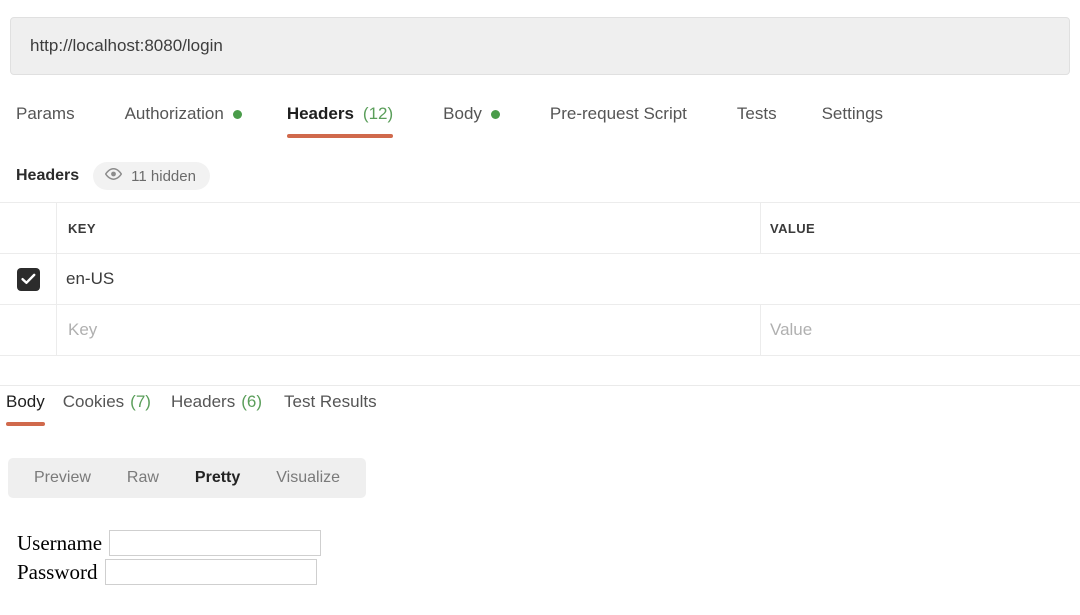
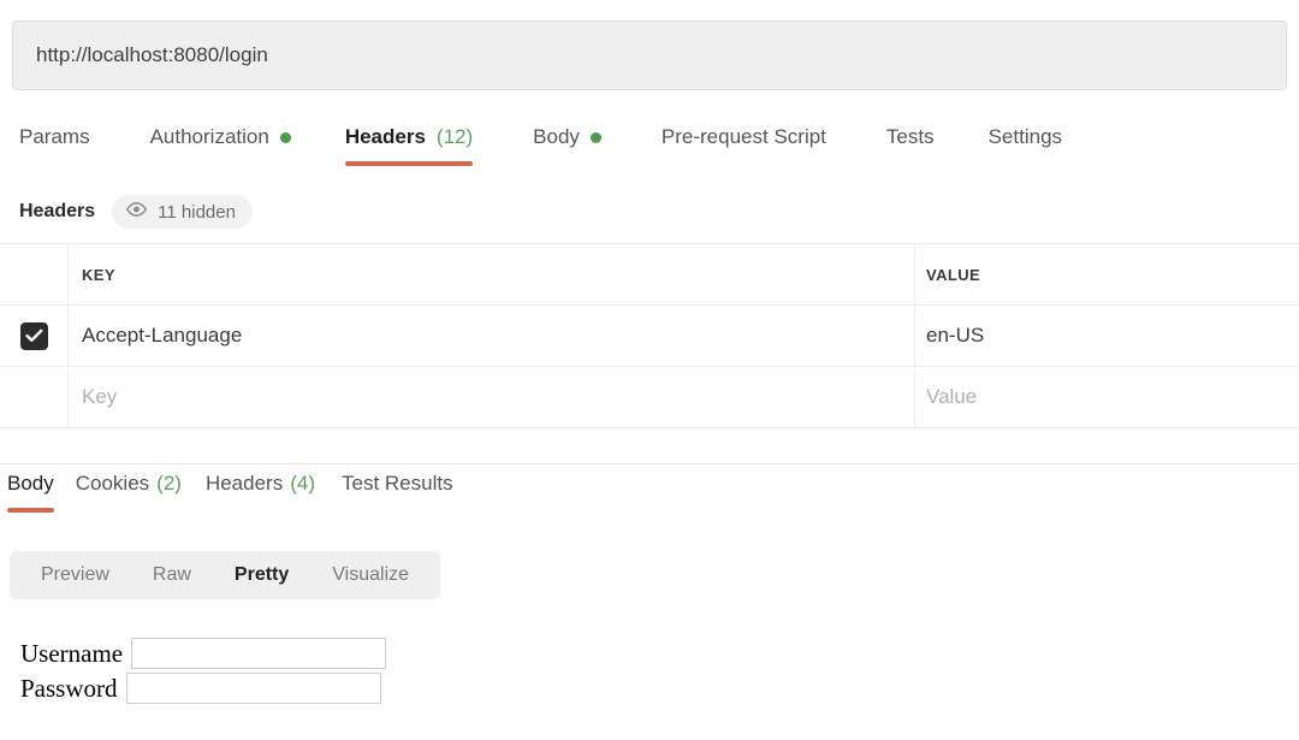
  http://localhost:8080/login
  Params
  Authorization
  Headers
  (12)
  Body
  Pre-request Script
  Tests
  Settings
  Headers
  11 hidden
  KEY
  VALUE
+ Accept-Language
  en-US
  Key
  Value
  Body
  Cookies
- (7)
+ (2)
  Headers
- (6)
+ (4)
  Test Results
  Preview
  Raw
  Pretty
  Visualize
  Username
  Password
